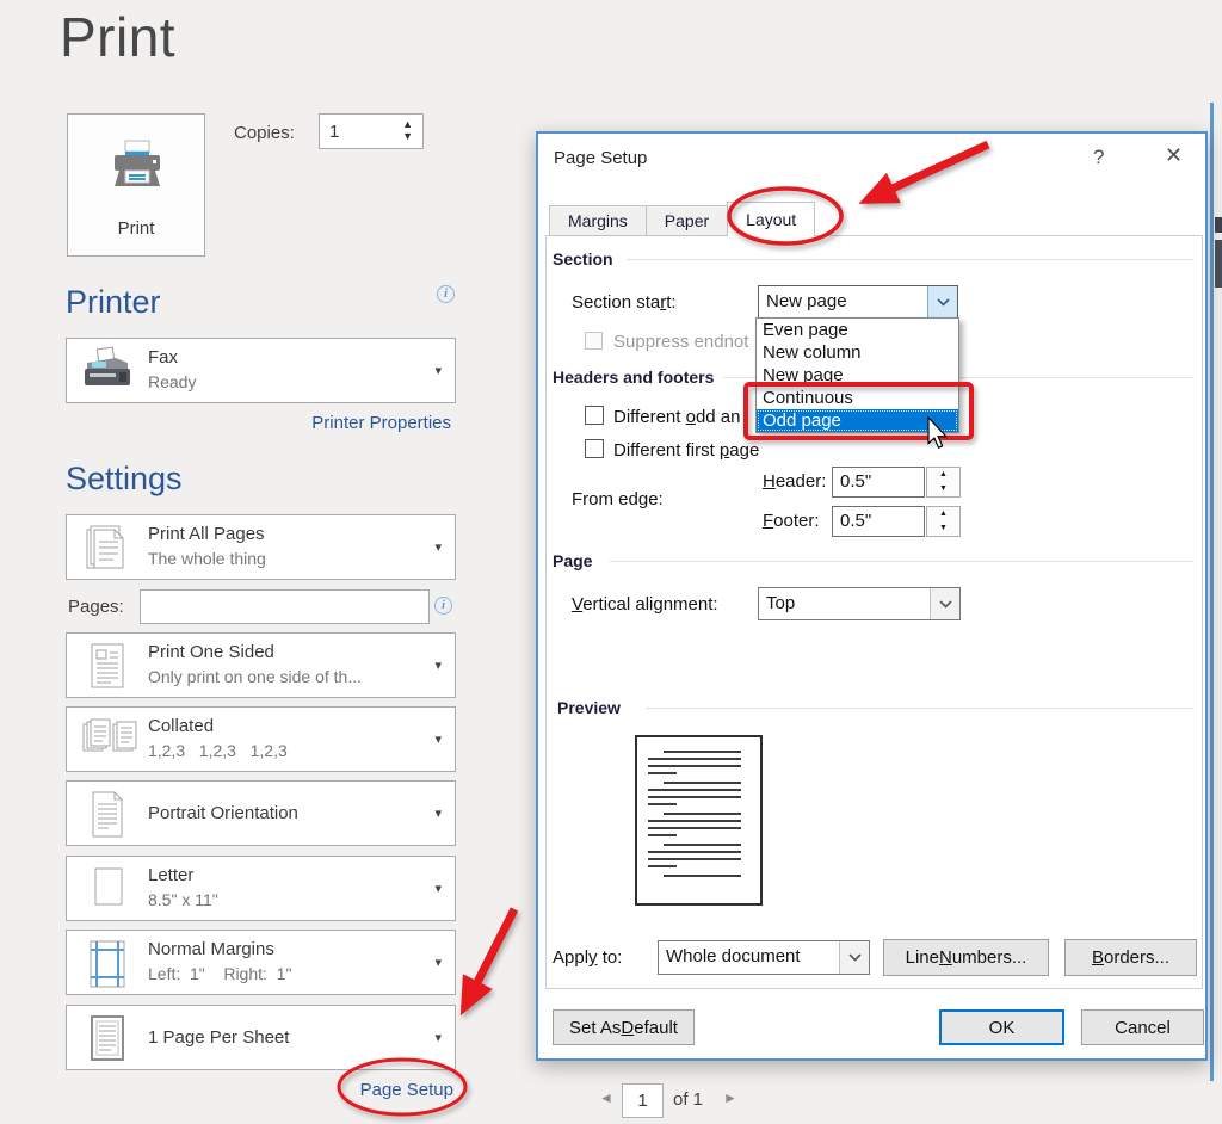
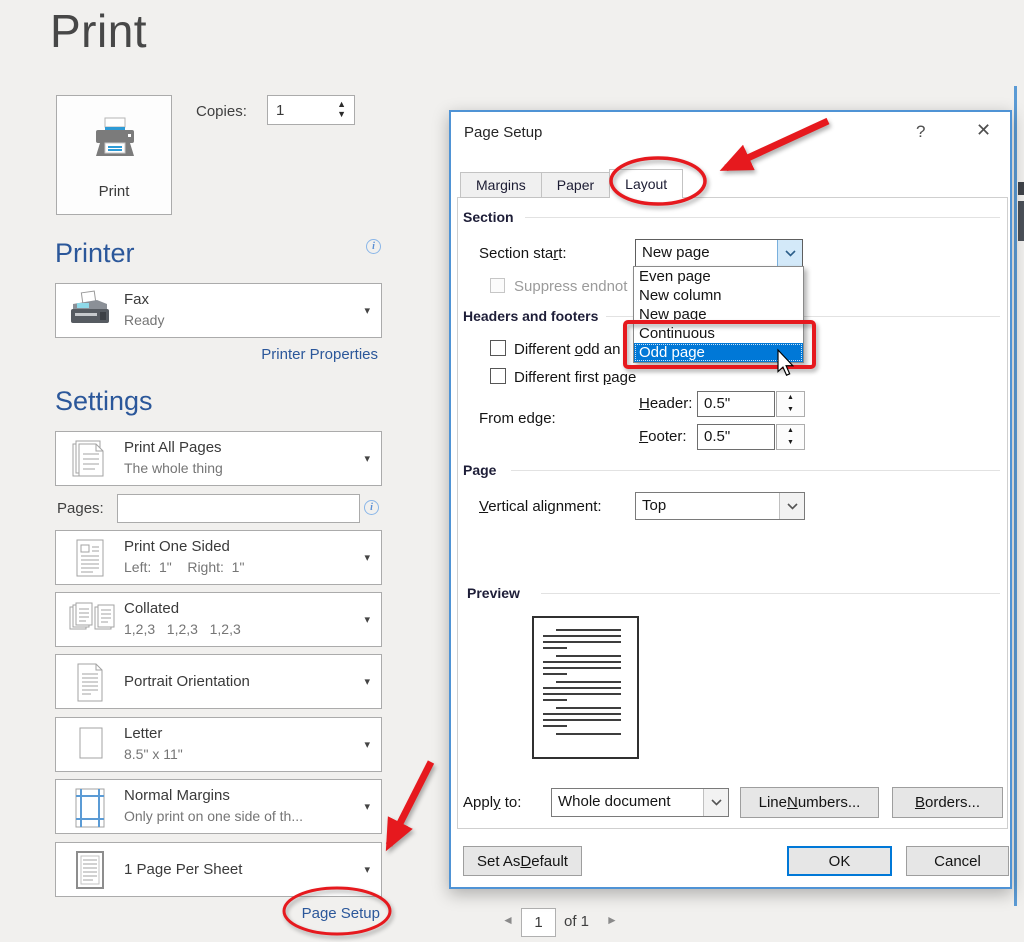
  Print
  Print
  Copies:
  1
  ▲
  ▼
  Printer
  i
  Fax
  Ready
  ▾
  Printer Properties
  Settings
  Print All Pages
  The whole thing
  ▾
  Pages:
  i
  Print One Sided
- Only print on one side of th...
+ Left: 1" Right: 1"
  ▾
  Collated
  1,2,3 1,2,3 1,2,3
  ▾
  Portrait Orientation
  ▾
  Letter
  8.5" x 11"
  ▾
  Normal Margins
- Left: 1" Right: 1"
+ Only print on one side of th...
  ▾
  1 Page Per Sheet
  ▾
  Page Setup
  ◄
  1
  of 1
  ►
  Page Setup
  ?
  ✕
  Margins
  Paper
  Layout
  Section
  Section start:
  New page
  Suppress endnot
  Headers and footers
  Different odd an
  Different first page
  From edge:
  Header:
  0.5"
  Footer:
  0.5"
  Page
  Vertical alignment:
  Top
  Preview
  Apply to:
  Whole document
  Line
  N
  umbers...
  B
  orders...
  Set As
  D
  efault
  OK
  Cancel
  Even page
  New column
  New page
  Continuous
  Odd page
